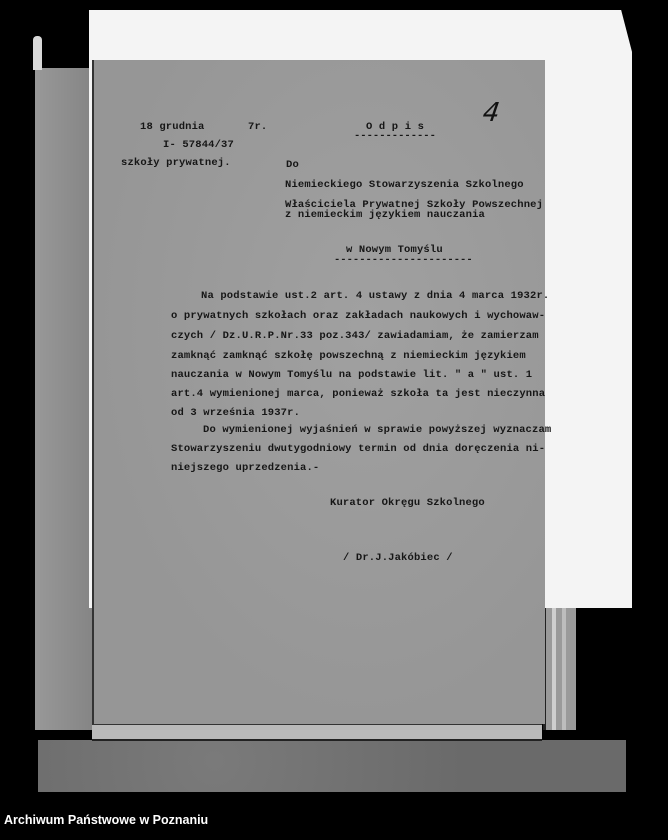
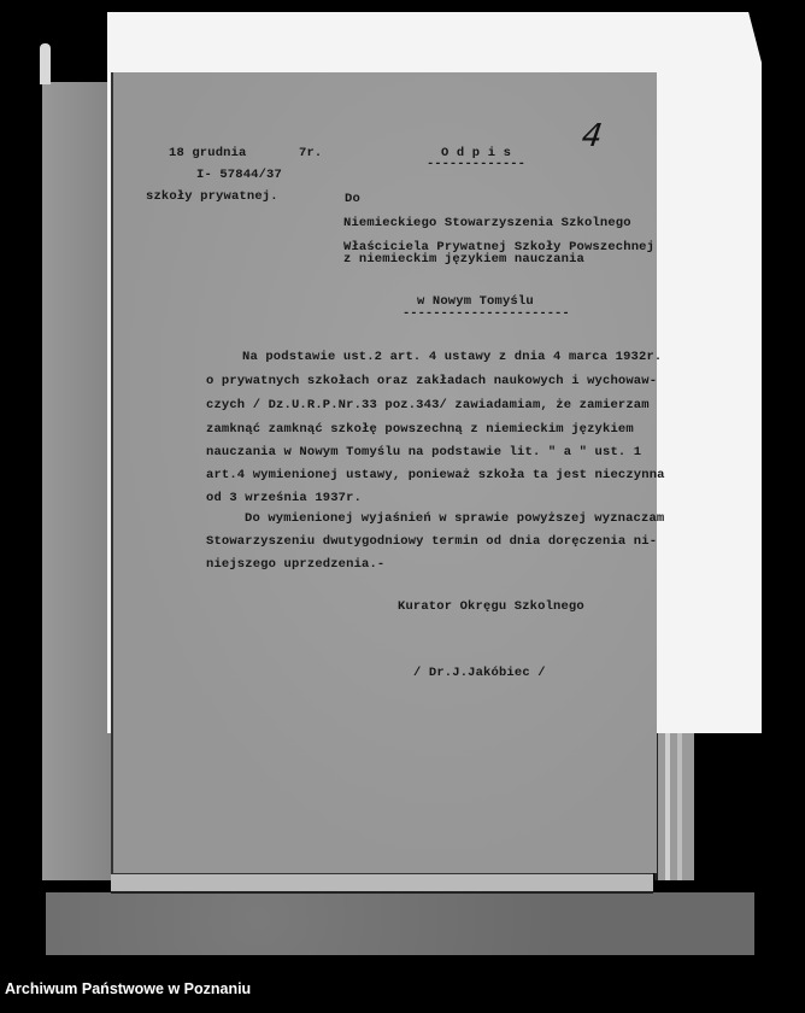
  18 grudnia
  7r.
  I- 57844/37
  szkoły prywatnej.
  O d p i s
  -------------
  Do
  Niemieckiego Stowarzyszenia Szkolnego
  Właściciela Prywatnej Szkoły Powszechnej
  z niemieckim językiem nauczania
  w Nowym Tomyślu
  ----------------------
  Na podstawie ust.2 art. 4 ustawy z dnia 4 marca 1932r.
  o prywatnych szkołach oraz zakładach naukowych i wychowaw-
  czych / Dz.U.R.P.Nr.33 poz.343/ zawiadamiam, że zamierzam
  zamknąć zamknąć szkołę powszechną z niemieckim językiem
  nauczania w Nowym Tomyślu na podstawie lit. " a " ust. 1
- art.4 wymienionej marca, ponieważ szkoła ta jest nieczynna
+ art.4 wymienionej ustawy, ponieważ szkoła ta jest nieczynna
  od 3 września 1937r.
  Do wymienionej wyjaśnień w sprawie powyższej wyznaczam
  Stowarzyszeniu dwutygodniowy termin od dnia doręczenia ni-
  niejszego uprzedzenia.-
  Kurator Okręgu Szkolnego
  / Dr.J.Jakóbiec /
  Archiwum Państwowe w Poznaniu
